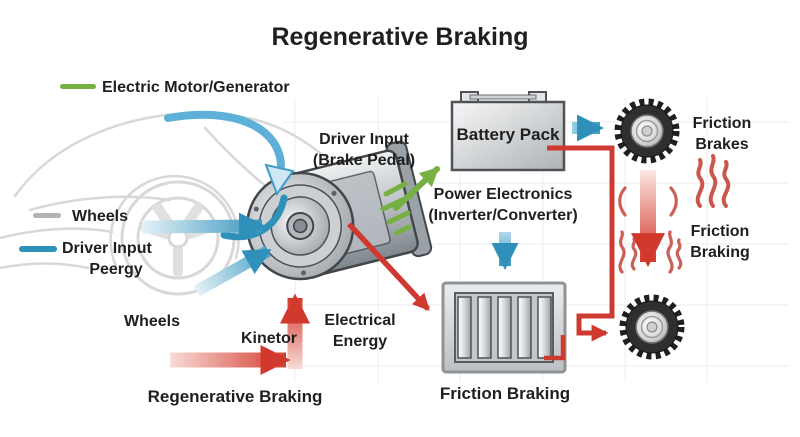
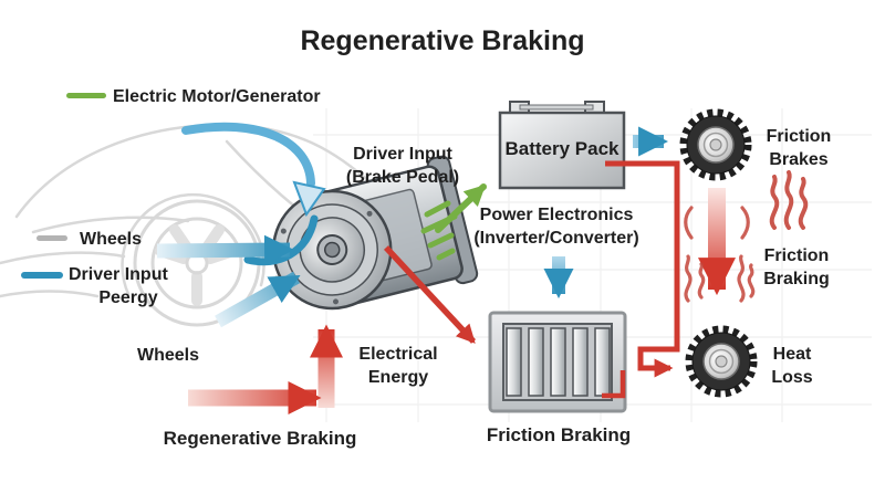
  Regenerative Braking
  Electric Motor/Generator
  Wheels
  Driver Input
  Peergy
  Driver Input
  (Brake Pedal)
  Battery Pack
  Power Electronics
  (Inverter/Converter)
  Friction
  Brakes
  Friction
  Braking
+ Heat
+ Loss
  Wheels
- Kinetor
  Electrical
  Energy
  Regenerative Braking
  Friction Braking
